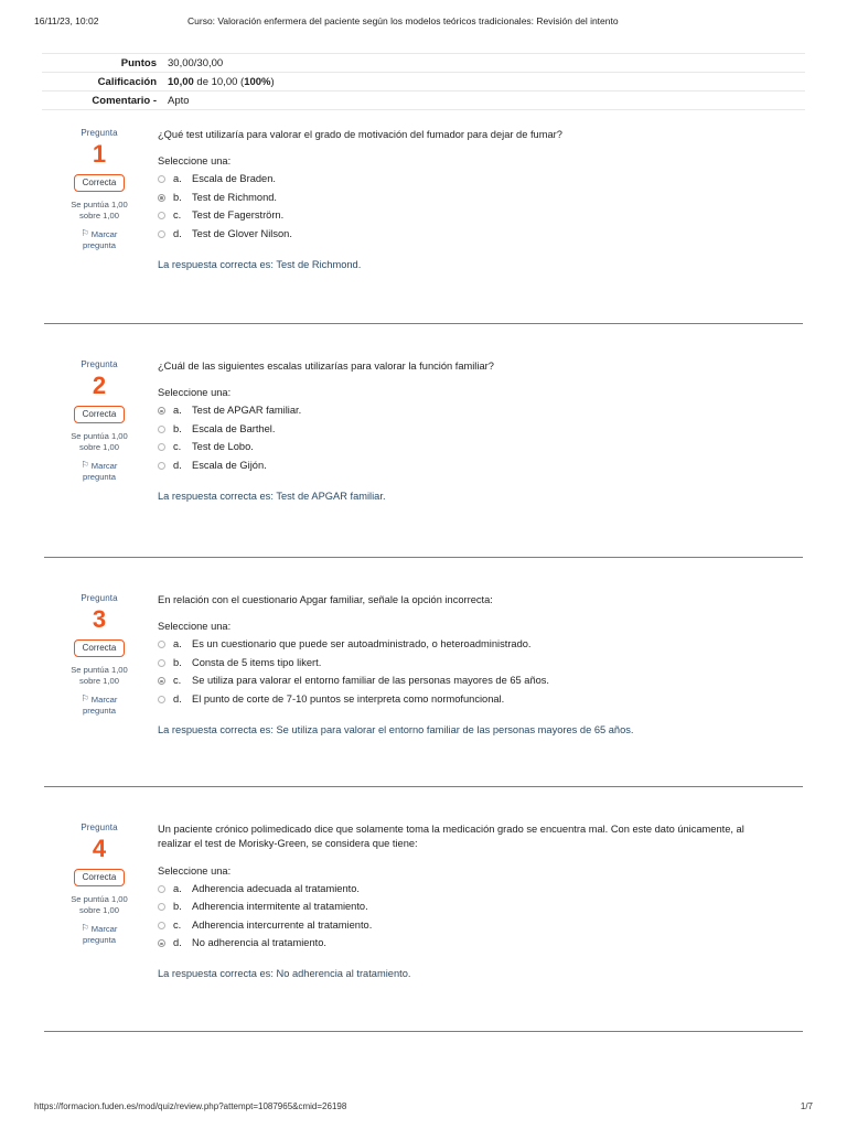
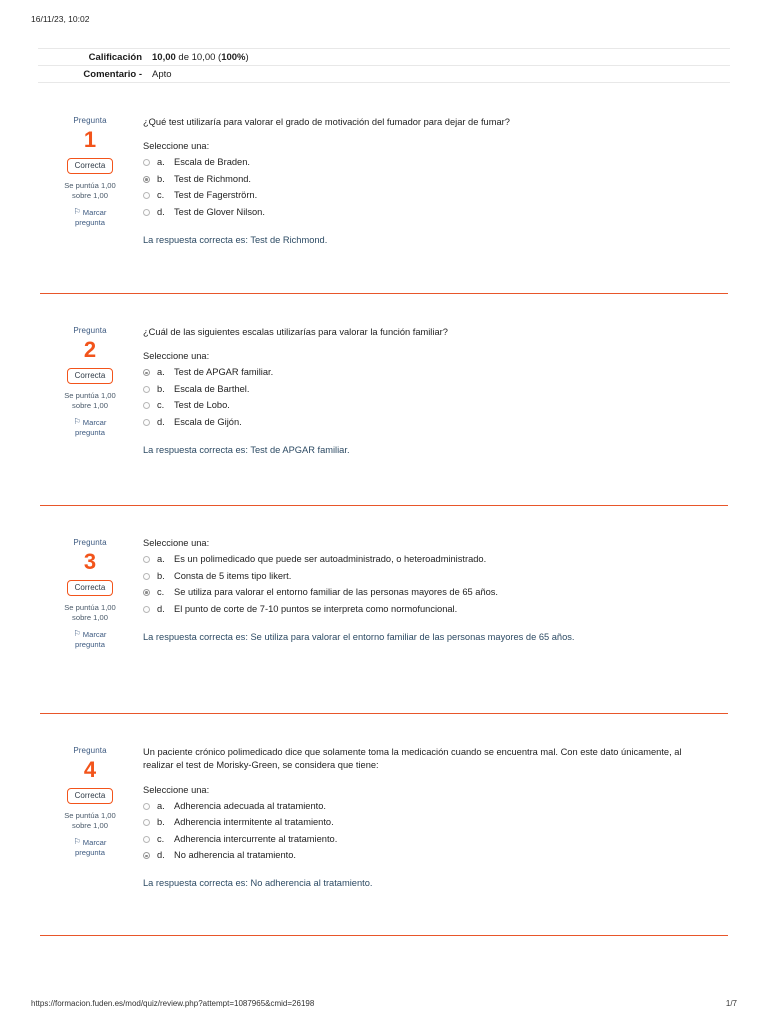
  16/11/23, 10:02
- Curso: Valoración enfermera del paciente según los modelos teóricos tradicionales: Revisión del intento
- Puntos	30,00/30,00
  Calificación	10,00 de 10,00 (100%)
  Comentario -	Apto
  Pregunta
  1
  Correcta
  Se puntúa 1,00
  sobre 1,00
  ⚐ Marcar
  pregunta
  ¿Qué test utilizaría para valorar el grado de motivación del fumador para dejar de fumar?
  Seleccione una:
  a.
  Escala de Braden.
  b.
  Test de Richmond.
  c.
  Test de Fagerströrn.
  d.
  Test de Glover Nilson.
  La respuesta correcta es: Test de Richmond.
  Pregunta
  2
  Correcta
  Se puntúa 1,00
  sobre 1,00
  ⚐ Marcar
  pregunta
  ¿Cuál de las siguientes escalas utilizarías para valorar la función familiar?
  Seleccione una:
  a.
  Test de APGAR familiar.
  b.
  Escala de Barthel.
  c.
  Test de Lobo.
  d.
  Escala de Gijón.
  La respuesta correcta es: Test de APGAR familiar.
  Pregunta
  3
  Correcta
  Se puntúa 1,00
  sobre 1,00
  ⚐ Marcar
  pregunta
- En relación con el cuestionario Apgar familiar, señale la opción incorrecta:
  Seleccione una:
  a.
- Es un cuestionario que puede ser autoadministrado, o heteroadministrado.
+ Es un polimedicado que puede ser autoadministrado, o heteroadministrado.
  b.
  Consta de 5 items tipo likert.
  c.
  Se utiliza para valorar el entorno familiar de las personas mayores de 65 años.
  d.
  El punto de corte de 7-10 puntos se interpreta como normofuncional.
  La respuesta correcta es: Se utiliza para valorar el entorno familiar de las personas mayores de 65 años.
  Pregunta
  4
  Correcta
  Se puntúa 1,00
  sobre 1,00
  ⚐ Marcar
  pregunta
- Un paciente crónico polimedicado dice que solamente toma la medicación grado se encuentra mal. Con este dato únicamente, al realizar el test de Morisky-Green, se considera que tiene:
+ Un paciente crónico polimedicado dice que solamente toma la medicación cuando se encuentra mal. Con este dato únicamente, al realizar el test de Morisky-Green, se considera que tiene:
  Seleccione una:
  a.
  Adherencia adecuada al tratamiento.
  b.
  Adherencia intermitente al tratamiento.
  c.
  Adherencia intercurrente al tratamiento.
  d.
  No adherencia al tratamiento.
  La respuesta correcta es: No adherencia al tratamiento.
  https://formacion.fuden.es/mod/quiz/review.php?attempt=1087965&cmid=26198
  1/7
